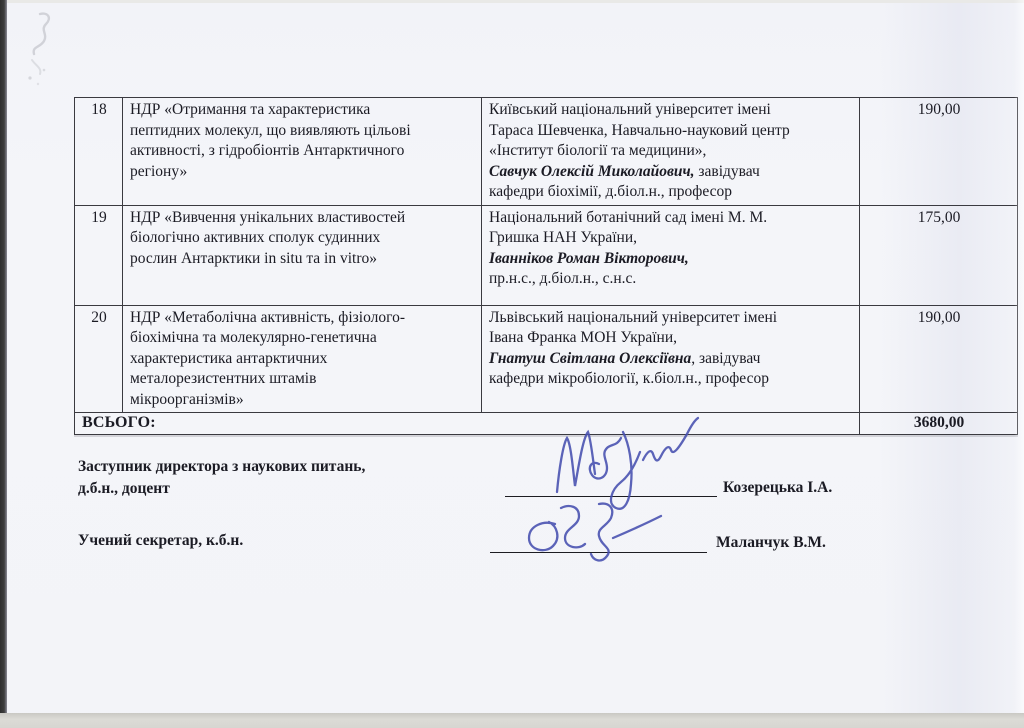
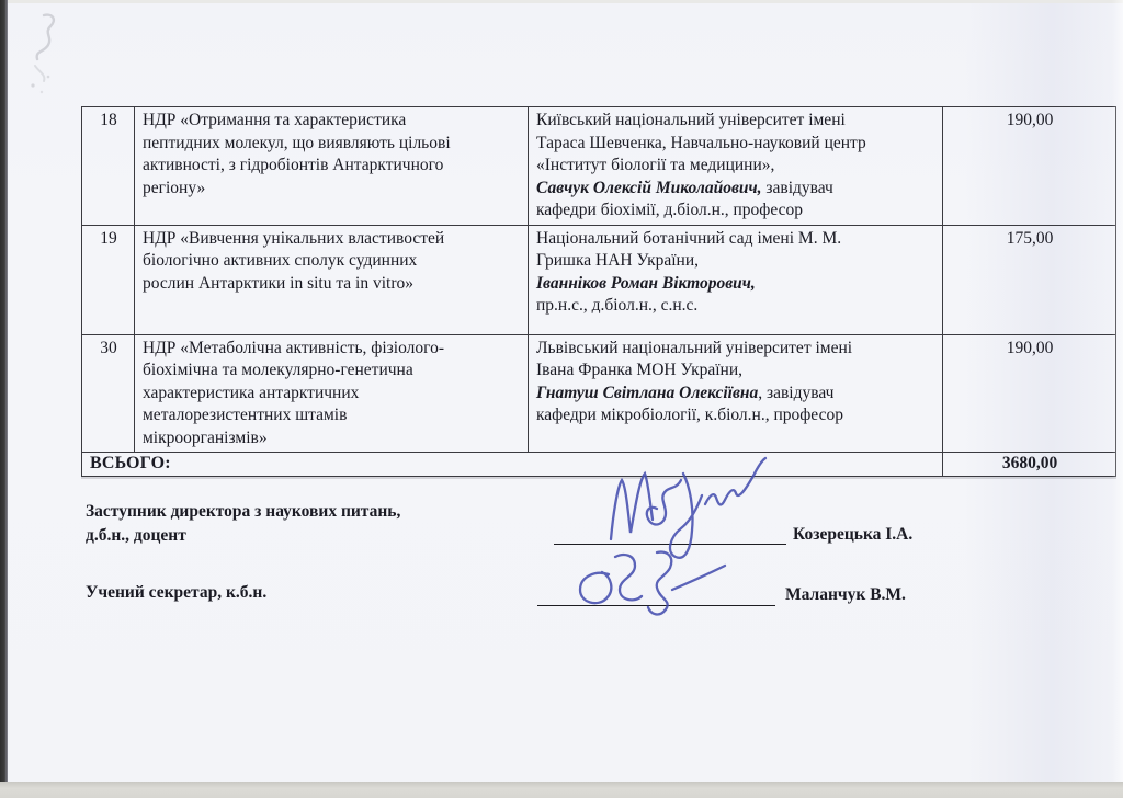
  18	НДР «Отримання та характеристика пептидних молекул, що виявляють цільові активності, з гідробіонтів Антарктичного регіону»	Київський національний університет імені Тараса Шевченка, Навчально-науковий центр «Інститут біології та медицини», Савчук Олексій Миколайович, завідувач кафедри біохімії, д.біол.н., професор	190,00
  19	НДР «Вивчення унікальних властивостей біологічно активних сполук судинних рослин Антарктики in situ та in vitro»	Національний ботанічний сад імені М. М. Гришка НАН України, Іванніков Роман Вікторович, пр.н.с., д.біол.н., с.н.с.	175,00
- 20	НДР «Метаболічна активність, фізіолого- біохімічна та молекулярно-генетична характеристика антарктичних металорезистентних штамів мікроорганізмів»	Львівський національний університет імені Івана Франка МОН України, Гнатуш Світлана Олексіївна, завідувач кафедри мікробіології, к.біол.н., професор	190,00
+ 30	НДР «Метаболічна активність, фізіолого- біохімічна та молекулярно-генетична характеристика антарктичних металорезистентних штамів мікроорганізмів»	Львівський національний університет імені Івана Франка МОН України, Гнатуш Світлана Олексіївна, завідувач кафедри мікробіології, к.біол.н., професор	190,00
  ВСЬОГО:	3680,00
  Заступник директора з наукових питань,
  д.б.н., доцент
  Козерецька І.А.
  Учений секретар, к.б.н.
  Маланчук В.М.
